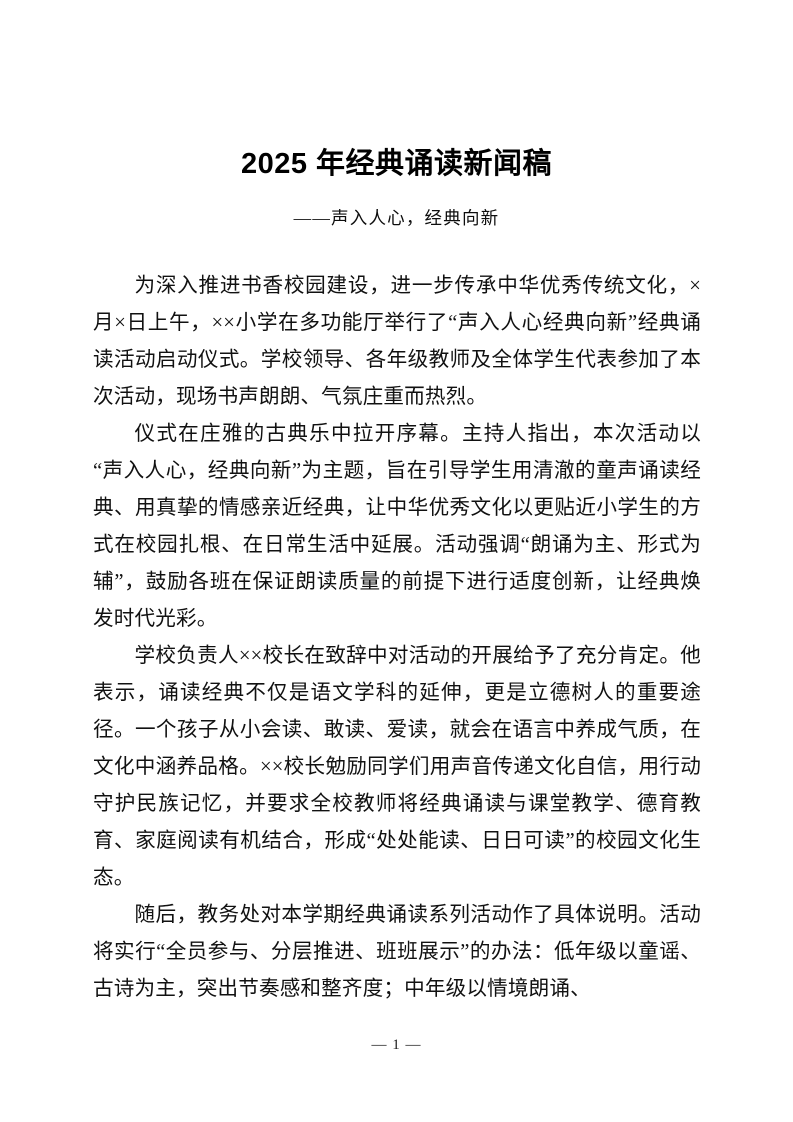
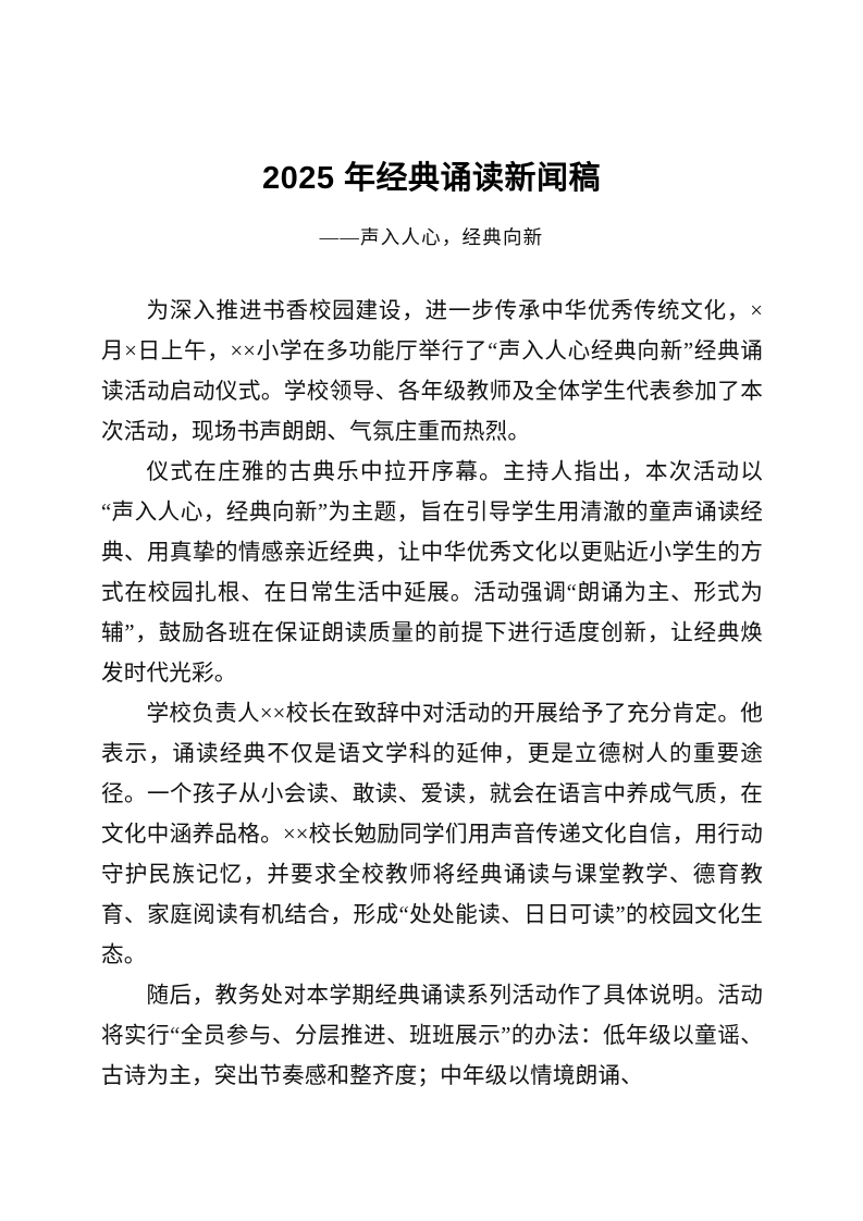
  2025 年经典诵读新闻稿
  ——声入人心，经典向新
  为深入推进书香校园建设，进一步传承中华优秀传统文化，×月×日上午，××小学在多功能厅举行了“声入人心经典向新”经典诵读活动启动仪式。学校领导、各年级教师及全体学生代表参加了本次活动，现场书声朗朗、气氛庄重而热烈。
  仪式在庄雅的古典乐中拉开序幕。主持人指出，本次活动以“声入人心，经典向新”为主题，旨在引导学生用清澈的童声诵读经典、用真挚的情感亲近经典，让中华优秀文化以更贴近小学生的方式在校园扎根、在日常生活中延展。活动强调“朗诵为主、形式为辅”，鼓励各班在保证朗读质量的前提下进行适度创新，让经典焕发时代光彩。
  学校负责人××校长在致辞中对活动的开展给予了充分肯定。他表示，诵读经典不仅是语文学科的延伸，更是立德树人的重要途径。一个孩子从小会读、敢读、爱读，就会在语言中养成气质，在文化中涵养品格。××校长勉励同学们用声音传递文化自信，用行动守护民族记忆，并要求全校教师将经典诵读与课堂教学、德育教育、家庭阅读有机结合，形成“处处能读、日日可读”的校园文化生态。
  随后，教务处对本学期经典诵读系列活动作了具体说明。活动将实行“全员参与、分层推进、班班展示”的办法：低年级以童谣、古诗为主，突出节奏感和整齐度；中年级以情境朗诵、
- — 1 —
